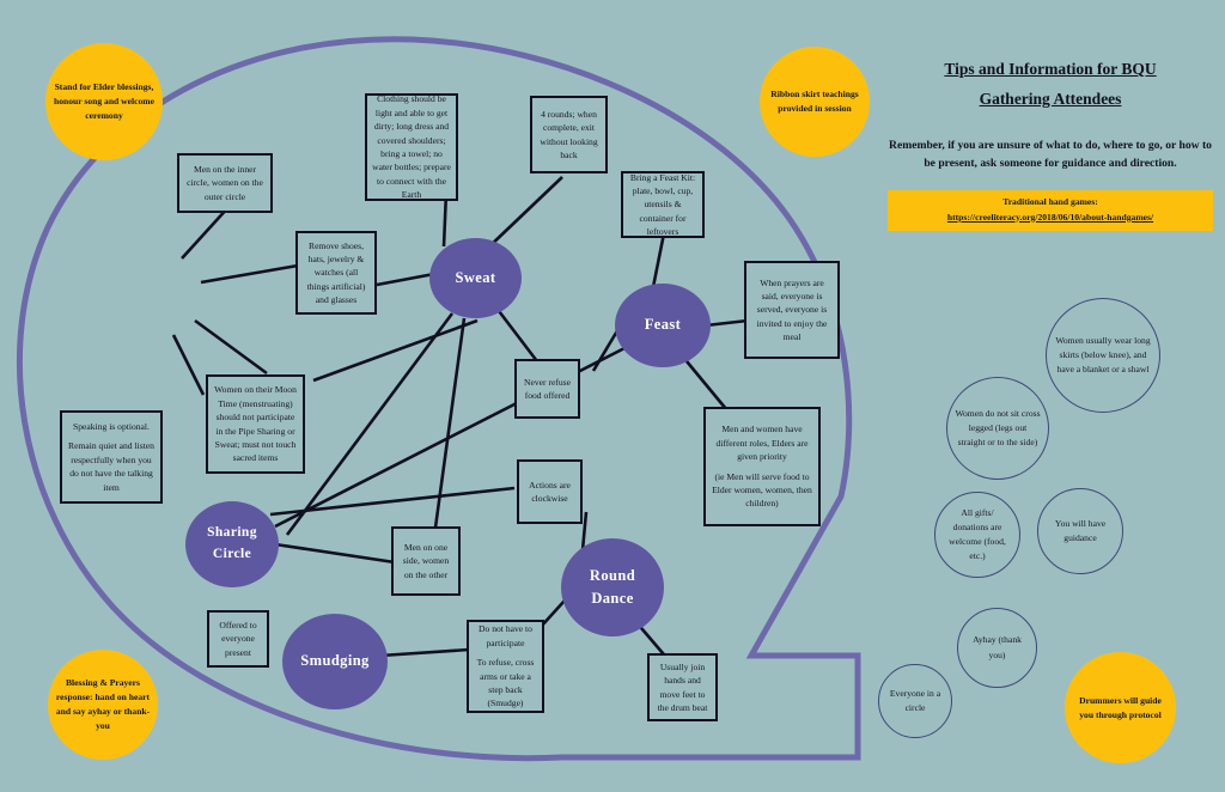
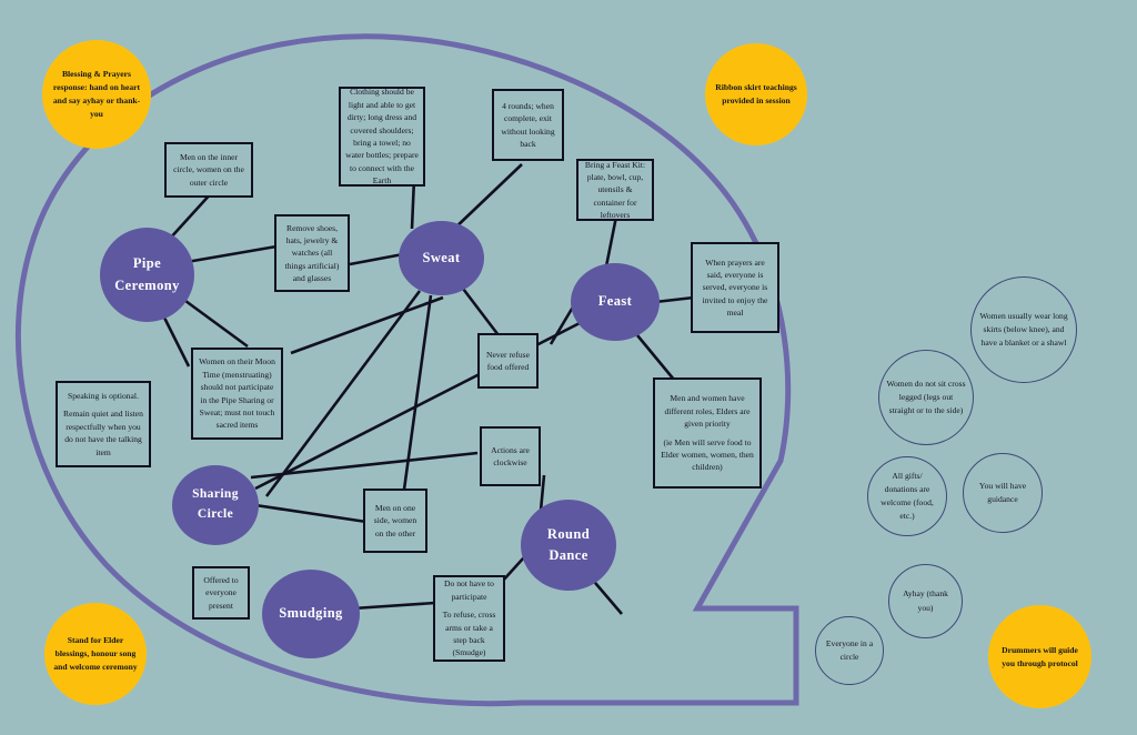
+ Pipe
+ Ceremony
  Sweat
  Feast
  Sharing
  Circle
  Round
  Dance
  Smudging
  Men on the inner circle, women on the outer circle
  Clothing should be light and able to get dirty; long dress and covered shoulders; bring a towel; no water bottles; prepare to connect with the Earth
  4 rounds; when complete, exit without looking back
  Bring a Feast Kit: plate, bowl, cup, utensils & container for leftovers
  Remove shoes, hats, jewelry & watches (all things artificial) and glasses
  When prayers are said, everyone is served, everyone is invited to enjoy the meal
  Women on their Moon Time (menstruating) should not participate in the Pipe Sharing or Sweat; must not touch sacred items
  Speaking is optional.
  Remain quiet and listen respectfully when you do not have the talking item
  Never refuse food offered
  Men and women have different roles, Elders are given priority
  (ie Men will serve food to Elder women, women, then children)
  Actions are clockwise
  Men on one side, women on the other
  Offered to everyone present
  Do not have to participate
  To refuse, cross arms or take a step back (Smudge)
- Usually join hands and move feet to the drum beat
- Stand for Elder blessings, honour song and welcome ceremony
+ Blessing & Prayers response: hand on heart and say ayhay or thank-you
  Ribbon skirt teachings provided in session
- Blessing & Prayers response: hand on heart and say ayhay or thank-you
+ Stand for Elder blessings, honour song and welcome ceremony
  Drummers will guide you through protocol
  Women usually wear long skirts (below knee), and have a blanket or a shawl
  Women do not sit cross legged (legs out straight or to the side)
  All gifts/ donations are welcome (food, etc.)
  You will have guidance
  Ayhay (thank you)
  Everyone in a circle
- Tips and Information for BQU
- Gathering Attendees
- Remember, if you are unsure of what to do, where to go, or how to be present, ask someone for guidance and direction.
- Traditional hand games:
- https://creeliteracy.org/2018/06/10/about-handgames/
